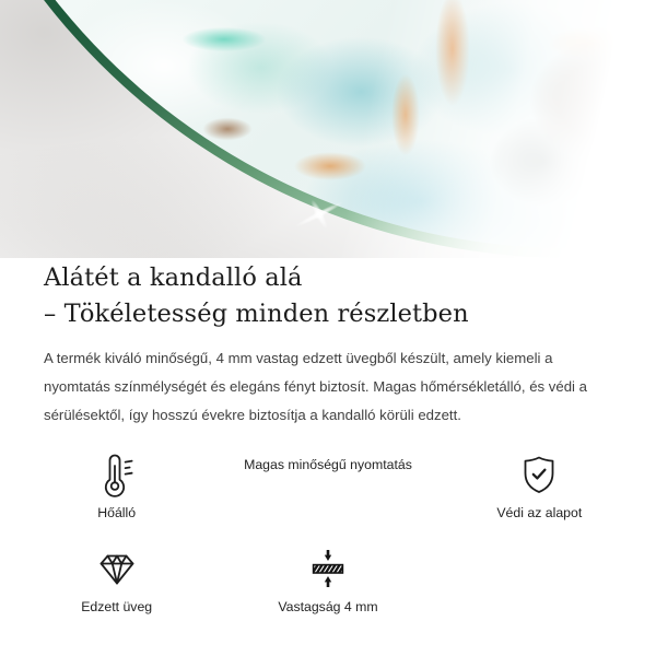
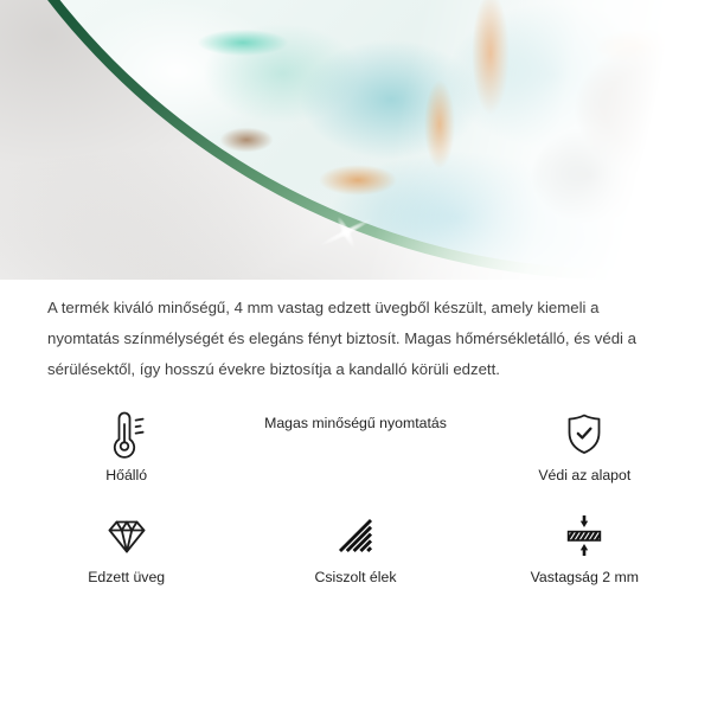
- Alátét a kandalló alá
- – Tökéletesség minden részletben
  A termék kiváló minőségű, 4 mm vastag edzett üvegből készült, amely kiemeli a nyomtatás színmélységét és elegáns fényt biztosít. Magas hőmérsékletálló, és védi a sérülésektől, így hosszú évekre biztosítja a kandalló körüli edzett.
  Hőálló
  Magas minőségű nyomtatás
  Védi az alapot
  Edzett üveg
+ Csiszolt élek
- Vastagság 4 mm
+ Vastagság 2 mm
